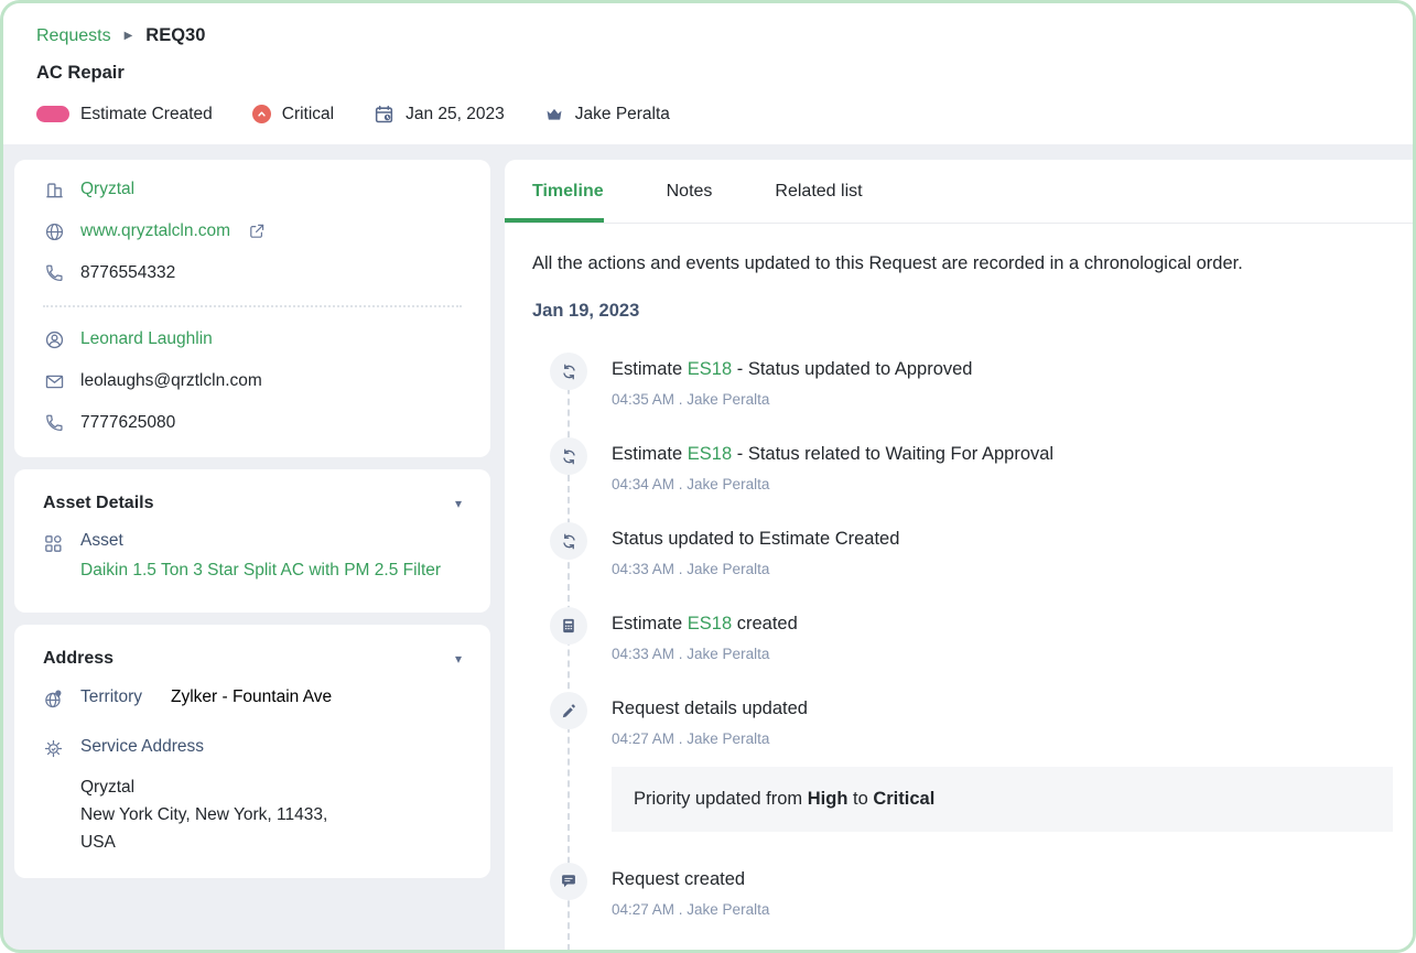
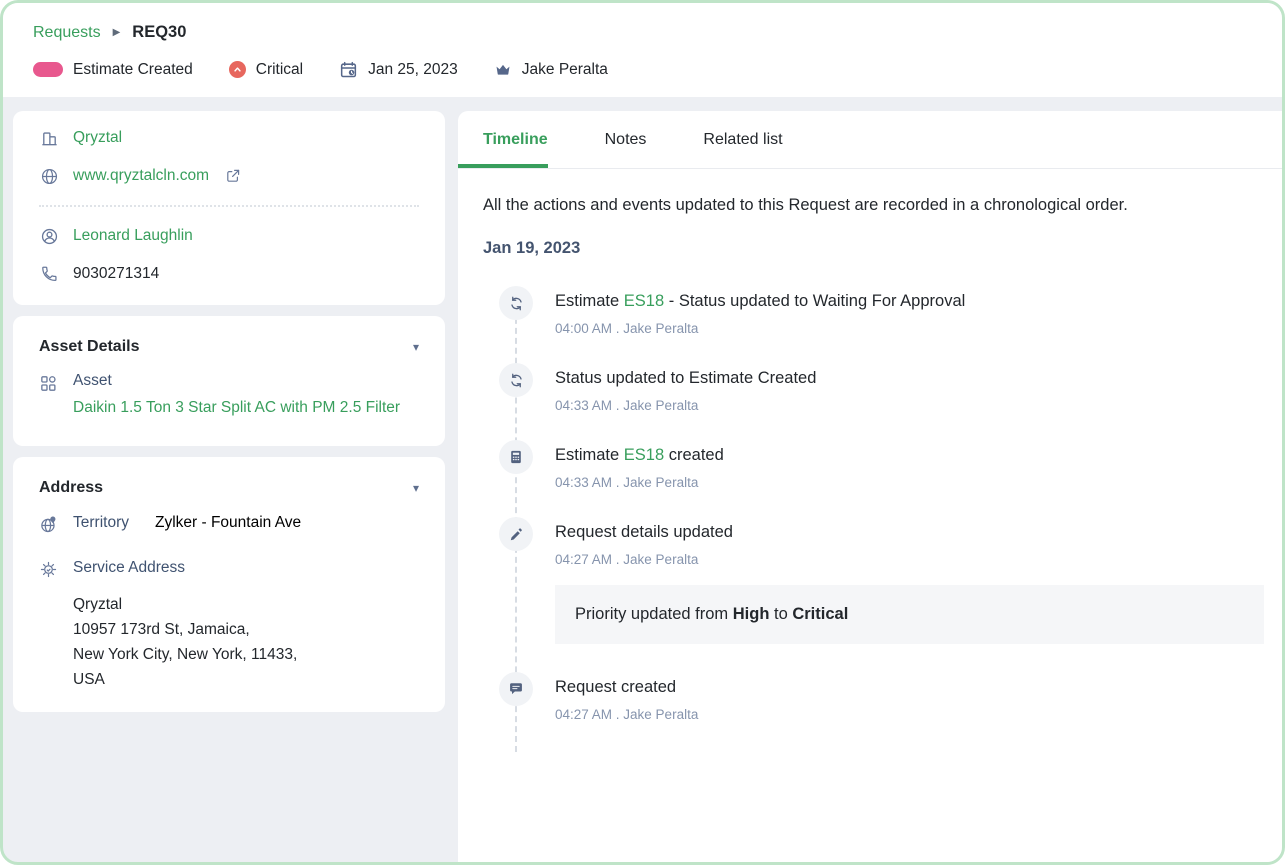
  Requests
  ▶
  REQ30
- AC Repair
  Estimate Created
  Critical
  Jan 25, 2023
  Jake Peralta
  Qryztal
  www.qryztalcln.com
- 8776554332
  Leonard Laughlin
- leolaughs@qrztlcln.com
- 7777625080
+ 9030271314
  Asset Details
  ▾
  Asset
  Daikin 1.5 Ton 3 Star Split AC with PM 2.5 Filter
  Address
  ▾
  Territory
  Zylker - Fountain Ave
  Service Address
  Qryztal
+ 10957 173rd St, Jamaica,
  New York City, New York, 11433,
  USA
  Timeline
  Notes
  Related list
  All the actions and events updated to this Request are recorded in a chronological order.
  Jan 19, 2023
- Estimate ES18 - Status updated to Approved
- 04:35 AM . Jake Peralta
- Estimate ES18 - Status related to Waiting For Approval
+ Estimate ES18 - Status updated to Waiting For Approval
- 04:34 AM . Jake Peralta
+ 04:00 AM . Jake Peralta
  Status updated to Estimate Created
  04:33 AM . Jake Peralta
  Estimate ES18 created
  04:33 AM . Jake Peralta
  Request details updated
  04:27 AM . Jake Peralta
  Priority updated from High to Critical
  Request created
  04:27 AM . Jake Peralta
